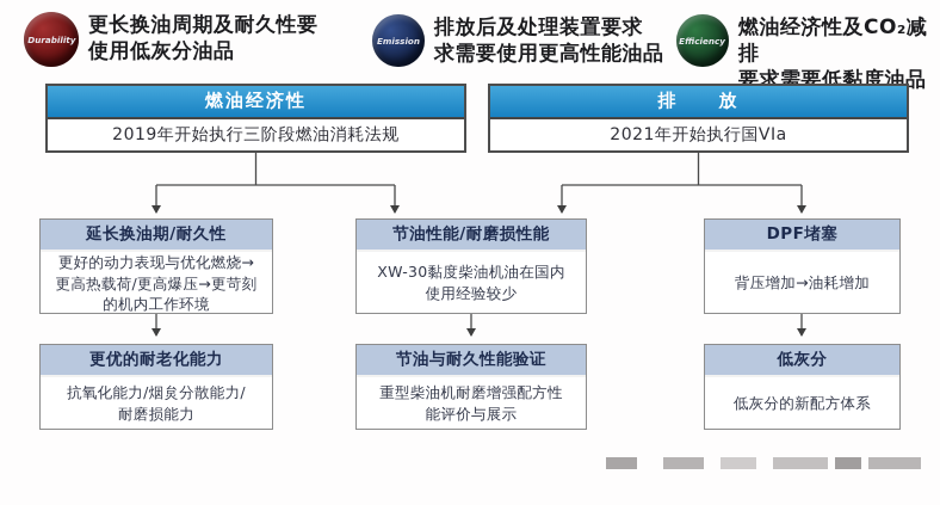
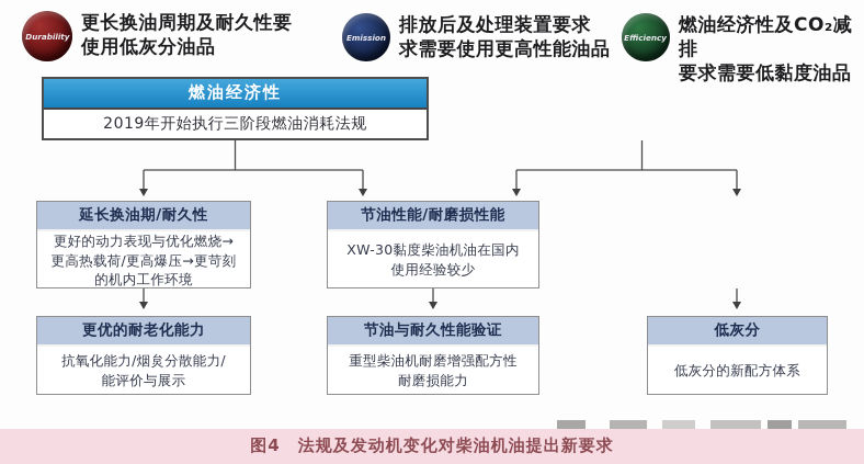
  Durability
  更长换油周期及耐久性要
  使用低灰分油品
  Emission
  排放后及处理装置要求
  求需要使用更高性能油品
  Efficiency
  燃油经济性及CO₂减排
  要求需要低黏度油品
  燃油经济性
  2019年开始执行三阶段燃油消耗法规
- 排 放
- 2021年开始执行国VIa
  延长换油期/耐久性
  更好的动力表现与优化燃烧→
  更高热载荷/更高爆压→更苛刻
  的机内工作环境
  节油性能/耐磨损性能
  XW-30黏度柴油机油在国内
  使用经验较少
- DPF堵塞
- 背压增加→油耗增加
  更优的耐老化能力
  抗氧化能力/烟炱分散能力/
- 耐磨损能力
+ 能评价与展示
  节油与耐久性能验证
  重型柴油机耐磨增强配方性
- 能评价与展示
+ 耐磨损能力
  低灰分
  低灰分的新配方体系
+ 图4 法规及发动机变化对柴油机油提出新要求
